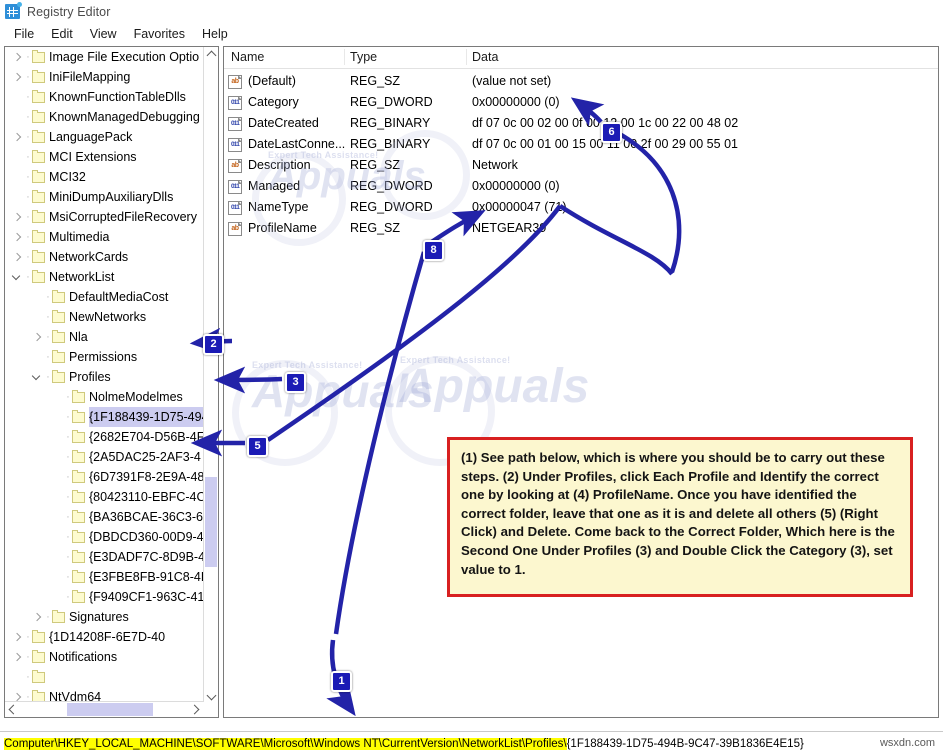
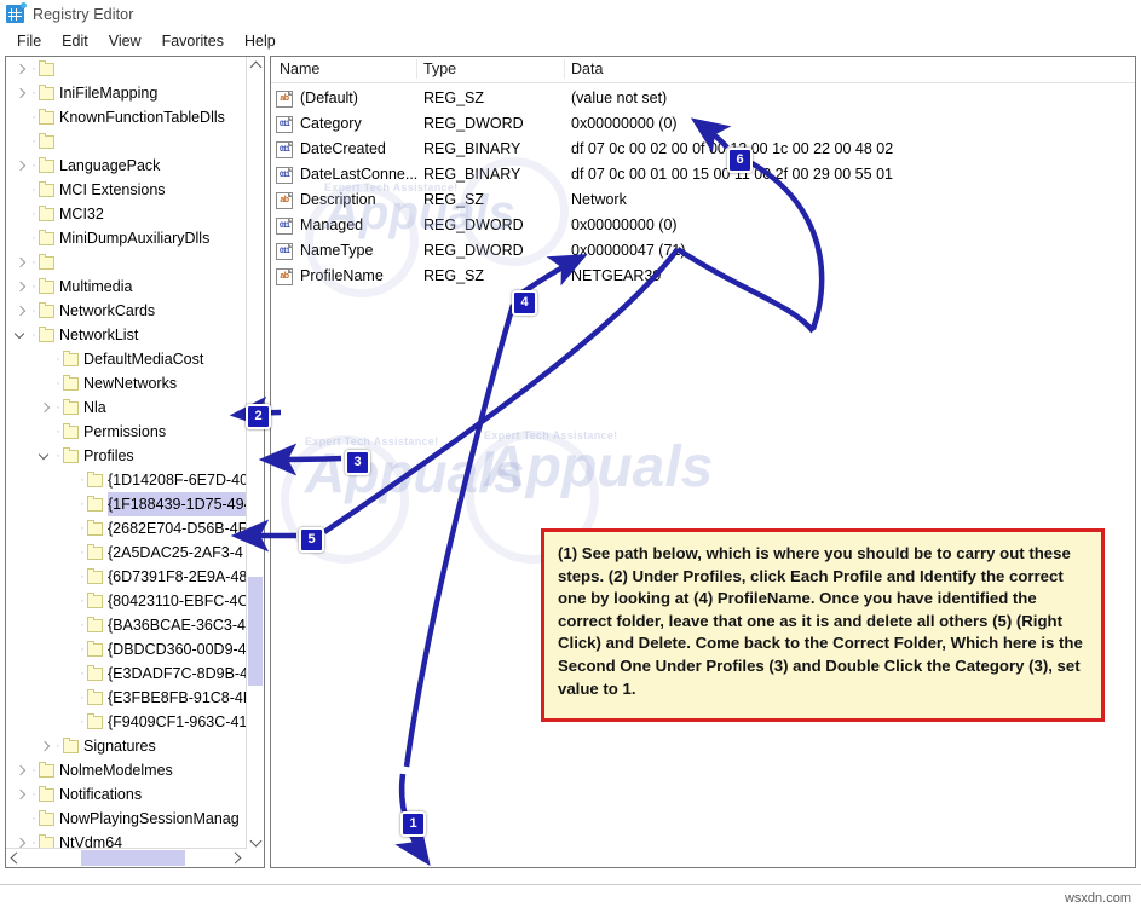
  Registry Editor
  File
  Edit
  View
  Favorites
  Help
  ·
- Image File Execution Optio
  ·
  IniFileMapping
  ·
  KnownFunctionTableDlls
  ·
- KnownManagedDebugging
  ·
  LanguagePack
  ·
  MCI Extensions
  ·
  MCI32
  ·
  MiniDumpAuxiliaryDlls
  ·
- MsiCorruptedFileRecovery
  ·
  Multimedia
  ·
  NetworkCards
  ·
  NetworkList
  ·
  DefaultMediaCost
  ·
  NewNetworks
  ·
  Nla
  ·
  Permissions
  ·
  Profiles
  ·
- NolmeModelmes
+ {1D14208F-6E7D-40
  ·
  {1F188439-1D75-49
  ·
  {2682E704-D56B-4F
  ·
  {2A5DAC25-2AF3-4
  ·
  {6D7391F8-2E9A-48
  ·
  {80423110-EBFC-4C
  ·
- {BA36BCAE-36C3-6
+ {BA36BCAE-36C3-4
  ·
  {DBDCD360-00D9-4
  ·
  {E3DADF7C-8D9B-4
  ·
  {E3FBE8FB-91C8-4
  ·
  {F9409CF1-963C-41
  ·
  Signatures
  ·
- {1D14208F-6E7D-40
+ NolmeModelmes
  ·
  Notifications
  ·
+ NowPlayingSessionManag
  ·
  NtVdm64
  Name
  Type
  Data
  (Default)
  REG_SZ
  (value not set)
  Category
  REG_DWORD
  0x00000000 (0)
  DateCreated
  REG_BINARY
  df 07 0c 00 02 00 0f 00 00 1c 00 22 00 48 02
  DateLastConne...
  REG_BINARY
  df 07 0c 00 01 00 15 00 11 0 2f 00 29 00 55 01
  Description
  REG_SZ
  Network
  Managed
  REG_DWORD
  0x00000000 (0)
  NameType
  REG_DWORD
  0x00000047 (7
  ProfileName
  REG_SZ
  NETGEAR3
  Expert Tech Assistance!
  Apuals
  Expert Tech Assistance!
  Appuals
  Expert Tech Assistance!
  Appuals
  (1) See path below, which is where you should be to carry out these steps. (2) Under Profiles, click Each Profile and Identify the correct one by looking at (4) ProfileName. Once you have identified the correct folder, leave that one as it is and delete all others (5) (Right Click) and Delete. Come back to the Correct Folder, Which here is the Second One Under Profiles (3) and Double Click the Category (3), set value to 1.
  1
  2
  3
- 8
+ 4
  5
  6
- Computer\HKEY_LOCAL_MACHINE\SOFTWARE\Microsoft\Windows NT\CurrentVersion\NetworkList\Profiles\{1F188439-1D75-494B-9C47-39B1836E4E15}
  wsxdn.com
